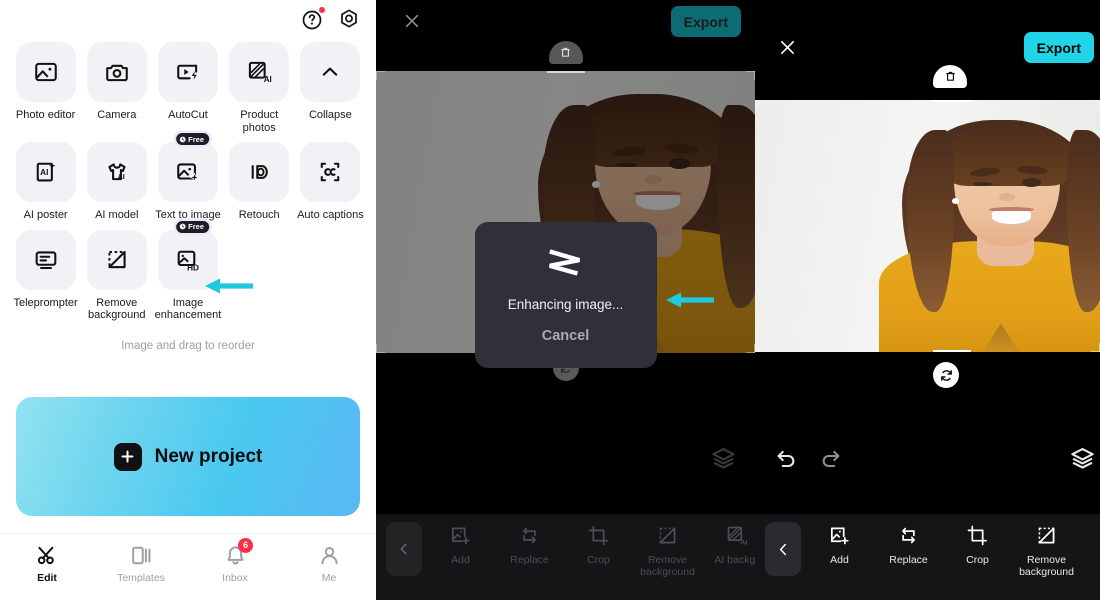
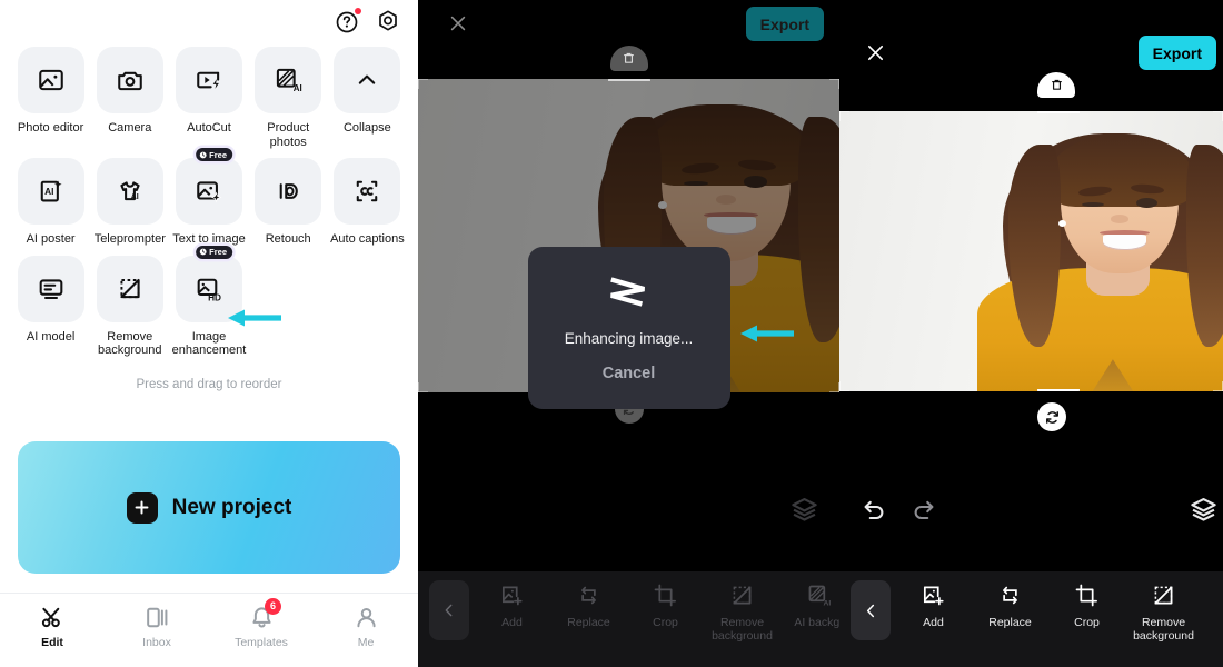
  Photo editor
  Camera
  AutoCut
  AI
  Product photos
  Collapse
  AI
  AI poster
  AI
- AI model
+ Teleprompter
  Free
  Text to image
  Retouch
  Auto captions
- Teleprompter
+ AI model
  Remove background
  Free
  HD
  Image enhancement
- Image and drag to reorder
+ Press and drag to reorder
  New project
  Edit
- Templates
+ Inbox
  6
- Inbox
+ Templates
  Me
  Export
  Add
  Replace
  Crop
  Remove
  background
  AI backg
  Enhancing image...
  Cancel
  Export
  Add
  Replace
  Crop
  Remove
  background
